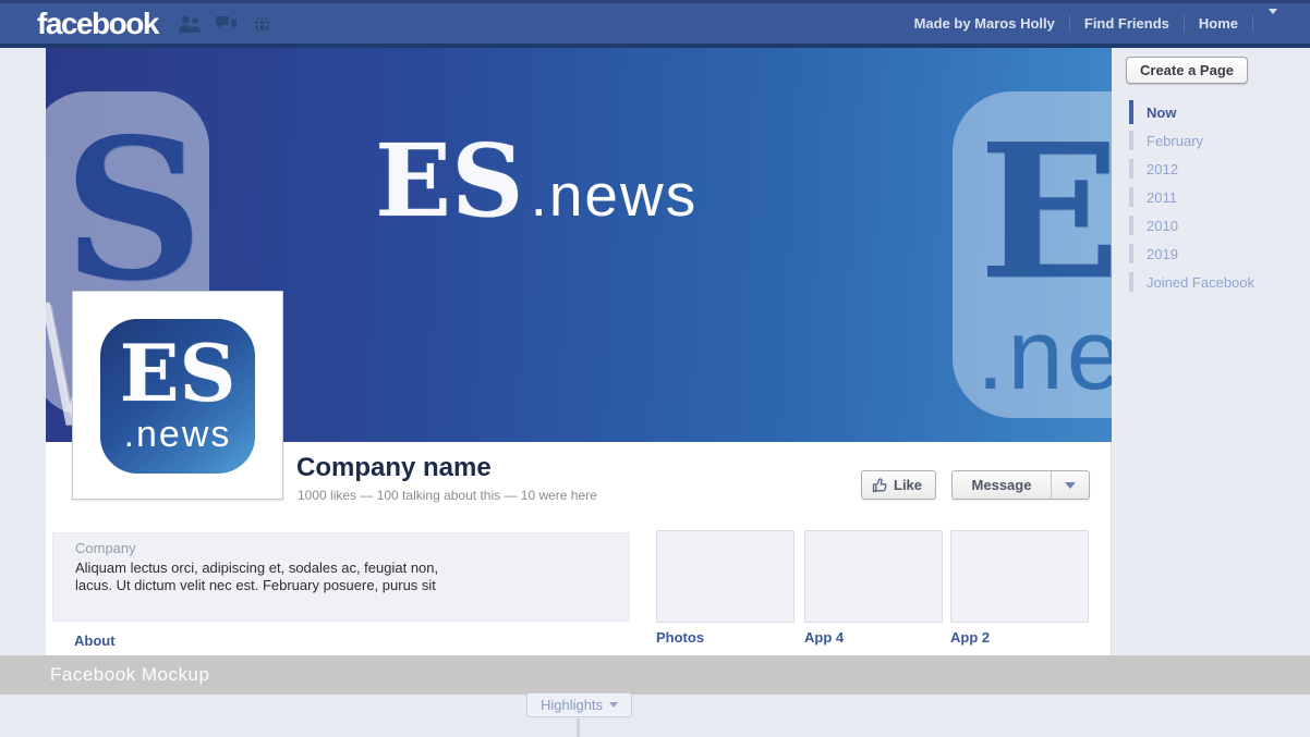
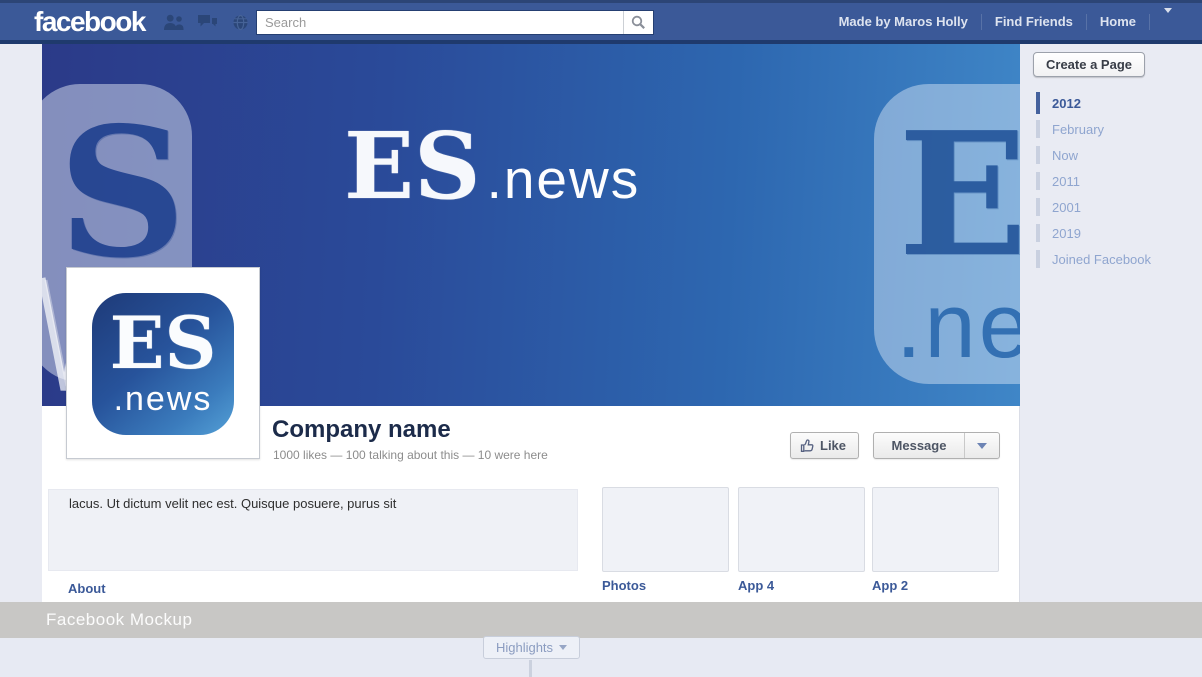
  facebook
+ Search
  Made by Maros Holly
  Find Friends
  Home
  S
  ES
  .news
  E
  .ne
  ES
  .news
  Company name
  1000 likes — 100 talking about this — 10 were here
  Like
  Message
- Company
- Aliquam lectus orci, adipiscing et, sodales ac, feugiat non,
- lacus. Ut dictum velit nec est. February posuere, purus sit
+ lacus. Ut dictum velit nec est. Quisque posuere, purus sit
  About
  Photos
  App 4
  App 2
  Create a Page
- Now
+ 2012
  February
- 2012
+ Now
  2011
- 2010
+ 2001
  2019
  Joined Facebook
  Facebook Mockup
  Highlights
